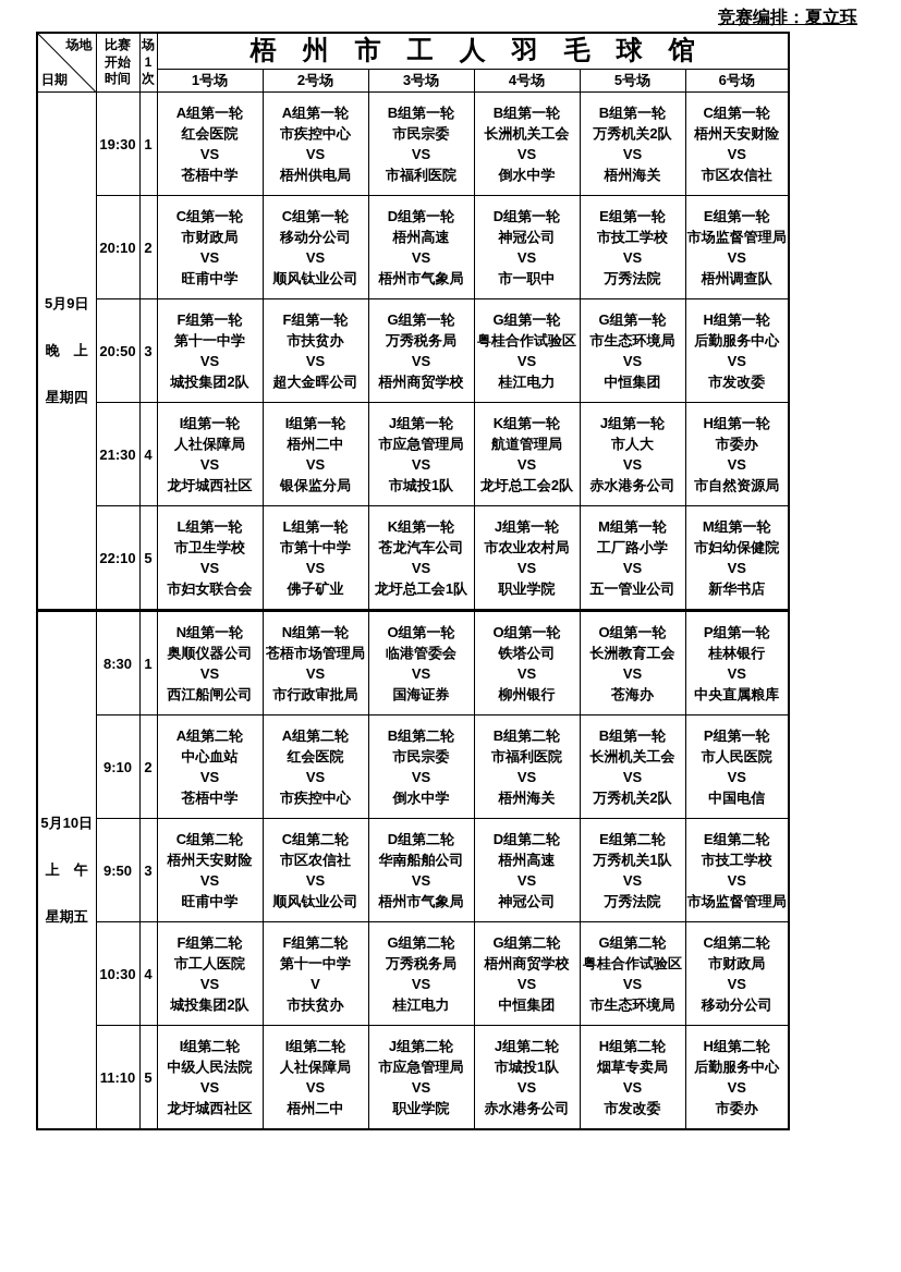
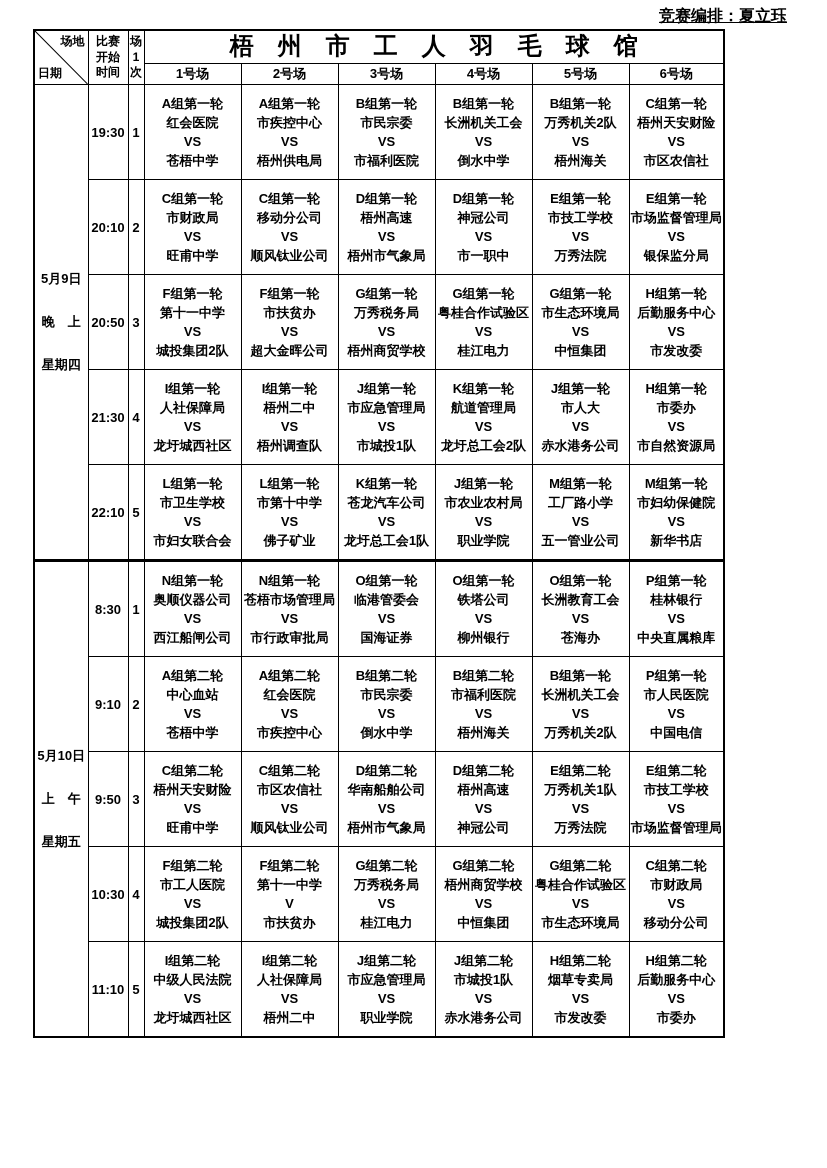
  竞赛编排：夏立珏
  场地 日期	比赛 开始 时间	场 1 次	梧州市工人羽毛球馆
  1号场	2号场	3号场	4号场	5号场	6号场
  5月9日晚 上星期四	19:30	1	A组第一轮红会医院VS苍梧中学	A组第一轮市疾控中心VS梧州供电局	B组第一轮市民宗委VS市福利医院	B组第一轮长洲机关工会VS倒水中学	B组第一轮万秀机关2队VS梧州海关	C组第一轮梧州天安财险VS市区农信社
- 20:10	2	C组第一轮市财政局VS旺甫中学	C组第一轮移动分公司VS顺风钛业公司	D组第一轮梧州高速VS梧州市气象局	D组第一轮神冠公司VS市一职中	E组第一轮市技工学校VS万秀法院	E组第一轮市场监督管理局VS梧州调查队
+ 20:10	2	C组第一轮市财政局VS旺甫中学	C组第一轮移动分公司VS顺风钛业公司	D组第一轮梧州高速VS梧州市气象局	D组第一轮神冠公司VS市一职中	E组第一轮市技工学校VS万秀法院	E组第一轮市场监督管理局VS银保监分局
  20:50	3	F组第一轮第十一中学VS城投集团2队	F组第一轮市扶贫办VS超大金晖公司	G组第一轮万秀税务局VS梧州商贸学校	G组第一轮粤桂合作试验区VS桂江电力	G组第一轮市生态环境局VS中恒集团	H组第一轮后勤服务中心VS市发改委
- 21:30	4	I组第一轮人社保障局VS龙圩城西社区	I组第一轮梧州二中VS银保监分局	J组第一轮市应急管理局VS市城投1队	K组第一轮航道管理局VS龙圩总工会2队	J组第一轮市人大VS赤水港务公司	H组第一轮市委办VS市自然资源局
+ 21:30	4	I组第一轮人社保障局VS龙圩城西社区	I组第一轮梧州二中VS梧州调查队	J组第一轮市应急管理局VS市城投1队	K组第一轮航道管理局VS龙圩总工会2队	J组第一轮市人大VS赤水港务公司	H组第一轮市委办VS市自然资源局
  22:10	5	L组第一轮市卫生学校VS市妇女联合会	L组第一轮市第十中学VS佛子矿业	K组第一轮苍龙汽车公司VS龙圩总工会1队	J组第一轮市农业农村局VS职业学院	M组第一轮工厂路小学VS五一管业公司	M组第一轮市妇幼保健院VS新华书店
  5月10日上 午星期五	8:30	1	N组第一轮奥顺仪器公司VS西江船闸公司	N组第一轮苍梧市场管理局VS市行政审批局	O组第一轮临港管委会VS国海证券	O组第一轮铁塔公司VS柳州银行	O组第一轮长洲教育工会VS苍海办	P组第一轮桂林银行VS中央直属粮库
  9:10	2	A组第二轮中心血站VS苍梧中学	A组第二轮红会医院VS市疾控中心	B组第二轮市民宗委VS倒水中学	B组第二轮市福利医院VS梧州海关	B组第一轮长洲机关工会VS万秀机关2队	P组第一轮市人民医院VS中国电信
  9:50	3	C组第二轮梧州天安财险VS旺甫中学	C组第二轮市区农信社VS顺风钛业公司	D组第二轮华南船舶公司VS梧州市气象局	D组第二轮梧州高速VS神冠公司	E组第二轮万秀机关1队VS万秀法院	E组第二轮市技工学校VS市场监督管理局
  10:30	4	F组第二轮市工人医院VS城投集团2队	F组第二轮第十一中学V市扶贫办	G组第二轮万秀税务局VS桂江电力	G组第二轮梧州商贸学校VS中恒集团	G组第二轮粤桂合作试验区VS市生态环境局	C组第二轮市财政局VS移动分公司
  11:10	5	I组第二轮中级人民法院VS龙圩城西社区	I组第二轮人社保障局VS梧州二中	J组第二轮市应急管理局VS职业学院	J组第二轮市城投1队VS赤水港务公司	H组第二轮烟草专卖局VS市发改委	H组第二轮后勤服务中心VS市委办
